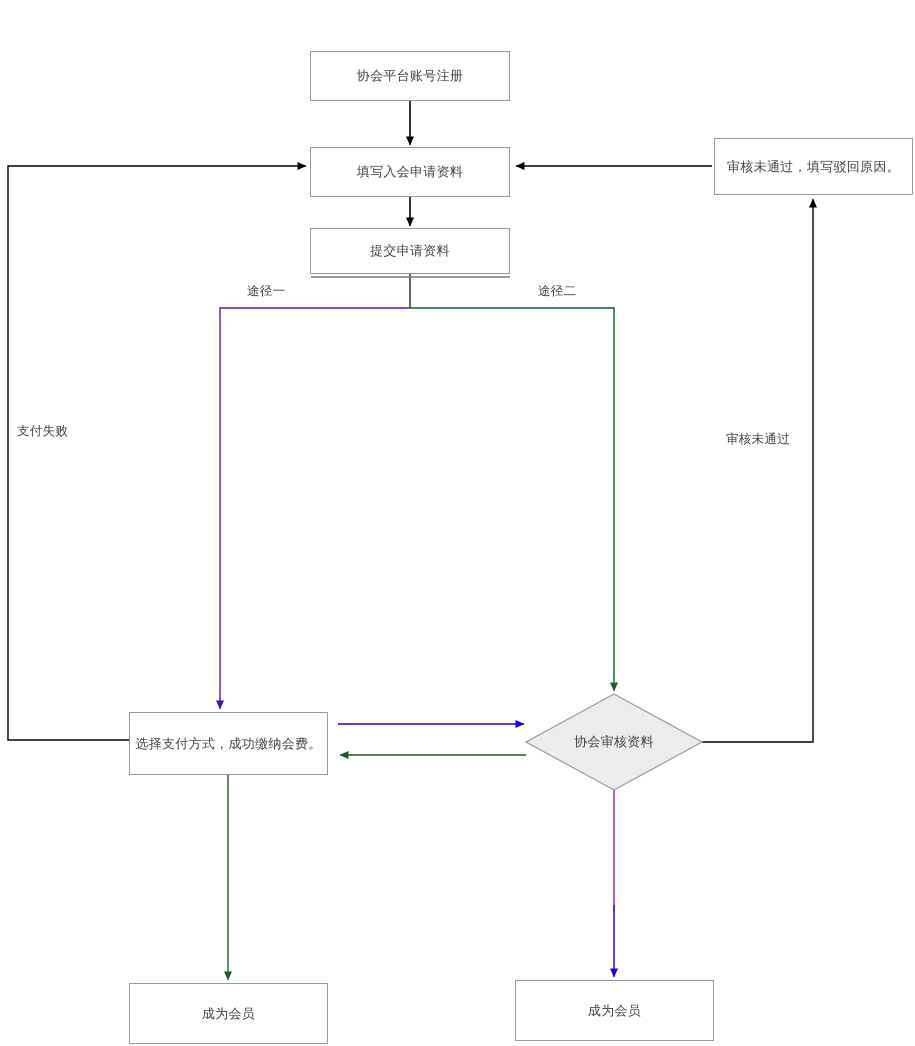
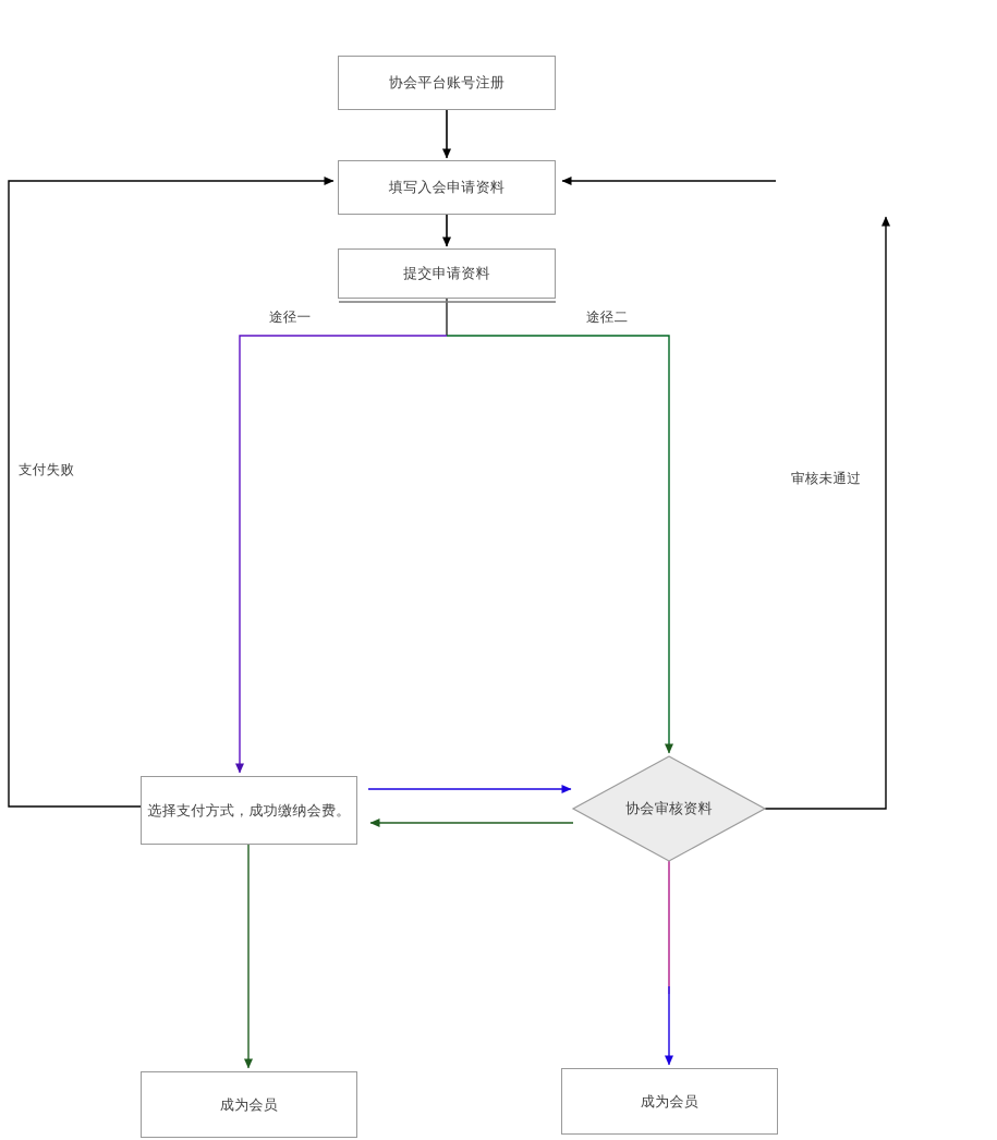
  协会平台账号注册
  填写入会申请资料
  提交申请资料
- 审核未通过，填写驳回原因。
  选择支付方式，成功缴纳会费。
  协会审核资料
  成为会员
  成为会员
  途径一
  途径二
  支付失败
  审核未通过
